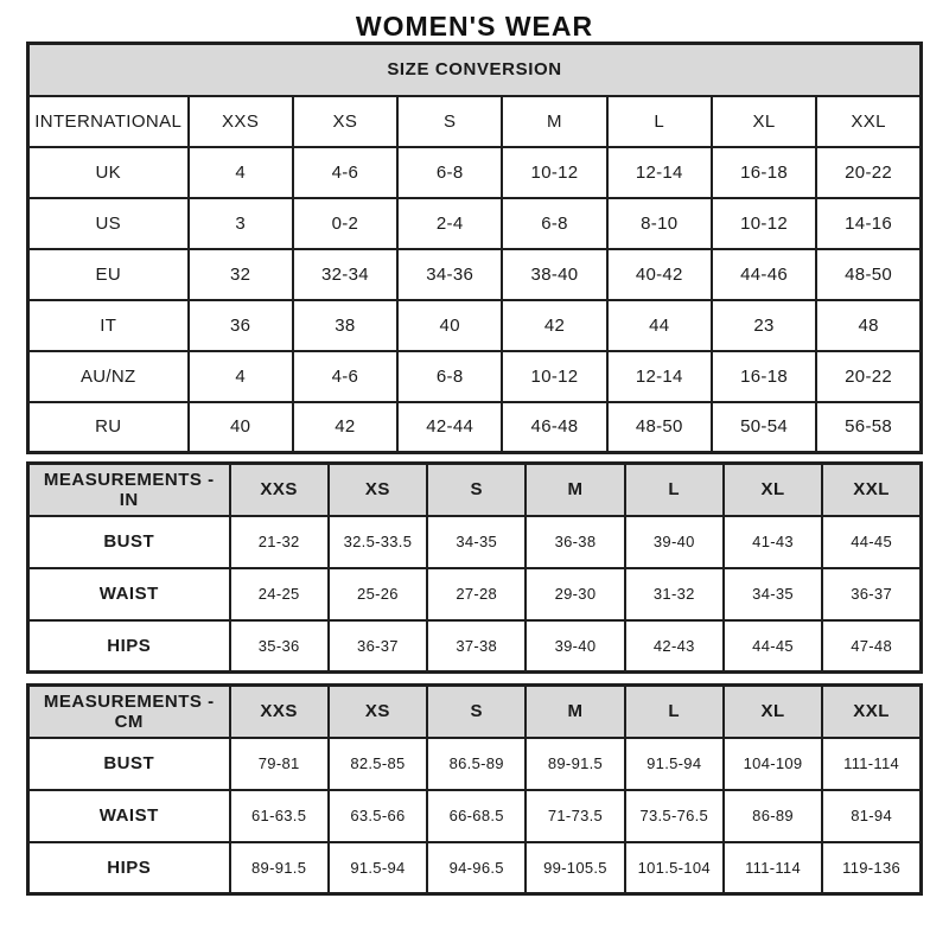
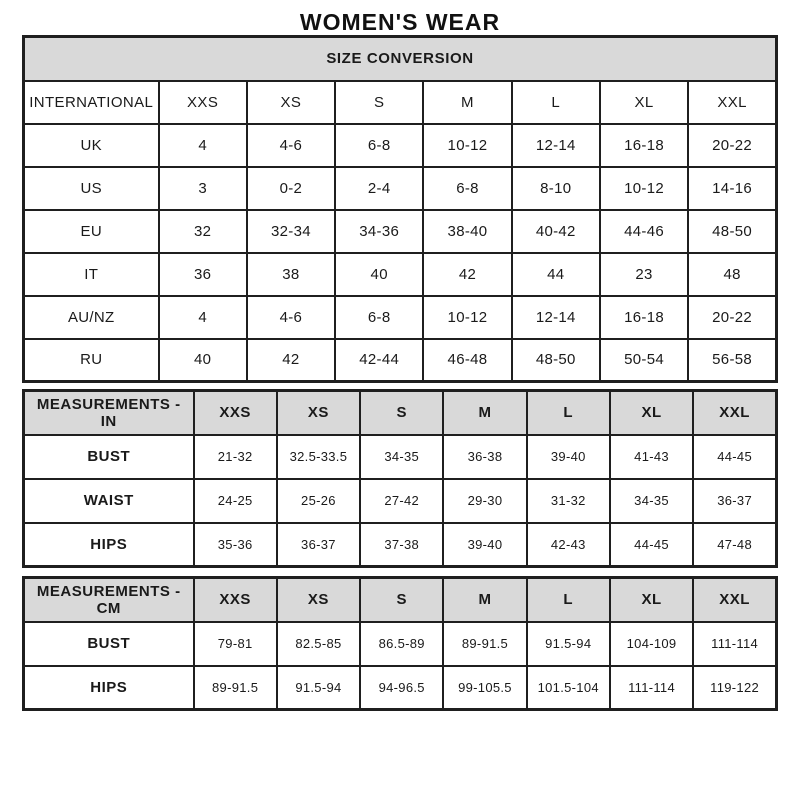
  WOMEN'S WEAR
  SIZE CONVERSION
  INTERNATIONAL	XXS	XS	S	M	L	XL	XXL
  UK	4	4-6	6-8	10-12	12-14	16-18	20-22
  US	3	0-2	2-4	6-8	8-10	10-12	14-16
  EU	32	32-34	34-36	38-40	40-42	44-46	48-50
  IT	36	38	40	42	44	23	48
  AU/NZ	4	4-6	6-8	10-12	12-14	16-18	20-22
  RU	40	42	42-44	46-48	48-50	50-54	56-58
  MEASUREMENTS - IN	XXS	XS	S	M	L	XL	XXL
  BUST	21-32	32.5-33.5	34-35	36-38	39-40	41-43	44-45
- WAIST	24-25	25-26	27-28	29-30	31-32	34-35	36-37
+ WAIST	24-25	25-26	27-42	29-30	31-32	34-35	36-37
  HIPS	35-36	36-37	37-38	39-40	42-43	44-45	47-48
  MEASUREMENTS - CM	XXS	XS	S	M	L	XL	XXL
  BUST	79-81	82.5-85	86.5-89	89-91.5	91.5-94	104-109	111-114
- WAIST	61-63.5	63.5-66	66-68.5	71-73.5	73.5-76.5	86-89	81-94
- HIPS	89-91.5	91.5-94	94-96.5	99-105.5	101.5-104	111-114	119-136
+ HIPS	89-91.5	91.5-94	94-96.5	99-105.5	101.5-104	111-114	119-122
